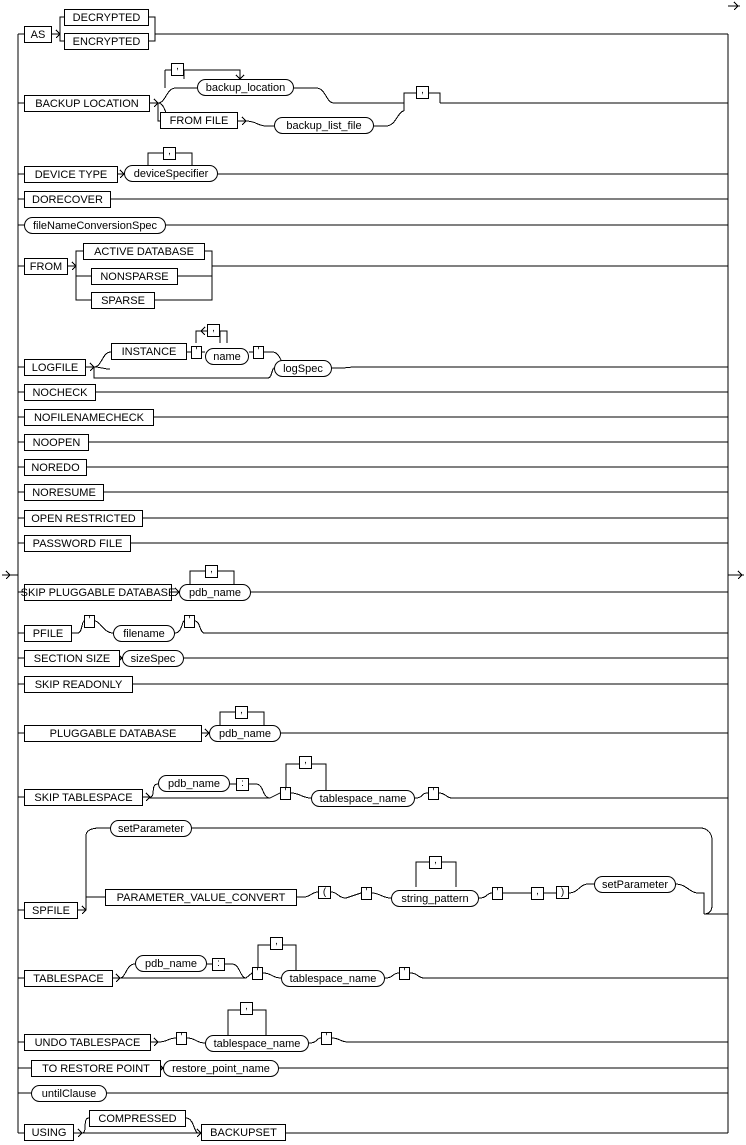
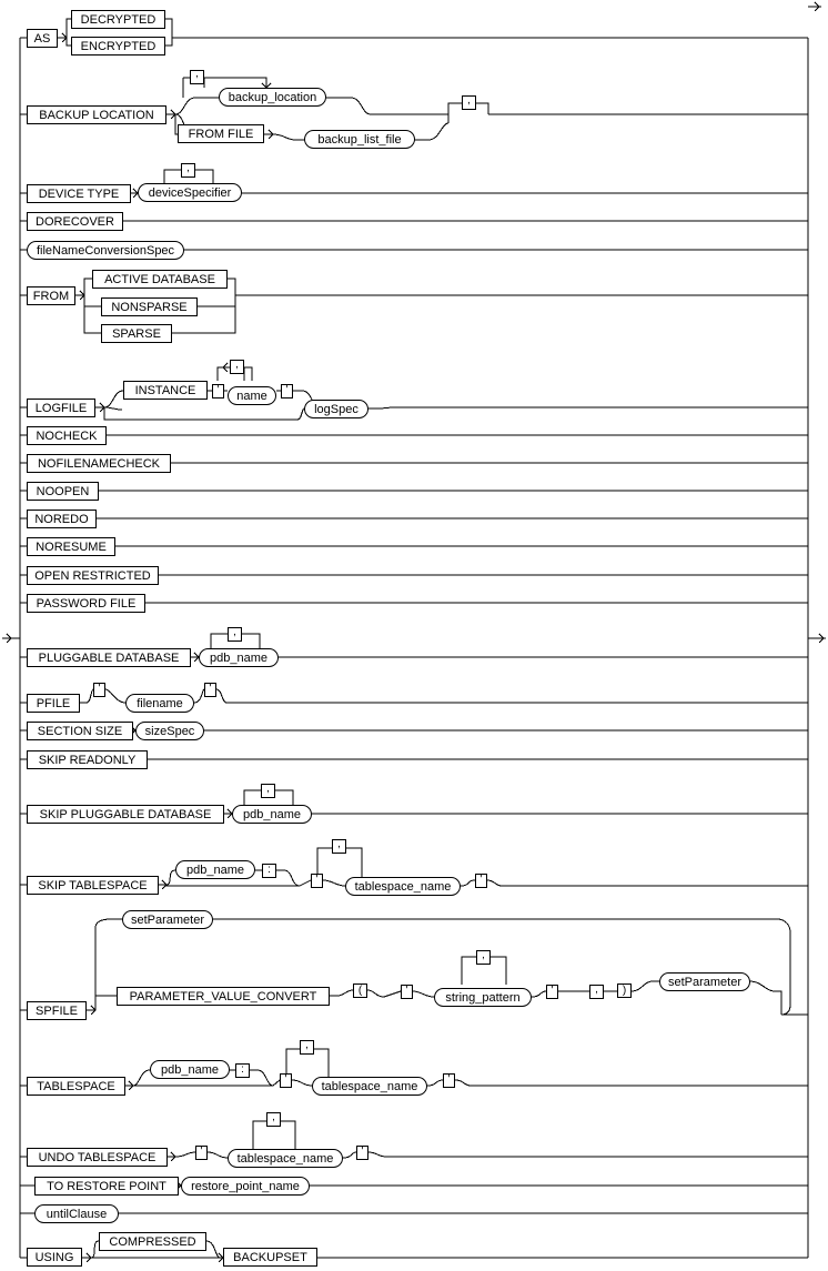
  AS
  DECRYPTED
  ENCRYPTED
  BACKUP LOCATION
  backup_location
  FROM FILE
  backup_list_file
  ,
  ,
  DEVICE TYPE
  deviceSpecifier
  ,
  DORECOVER
  fileNameConversionSpec
  FROM
  ACTIVE DATABASE
  NONSPARSE
  SPARSE
  LOGFILE
  INSTANCE
  name
  logSpec
  '
  '
  ,
  NOCHECK
  NOFILENAMECHECK
  NOOPEN
  NOREDO
  NORESUME
  OPEN RESTRICTED
  PASSWORD FILE
- SKIP PLUGGABLE DATABASE
+ PLUGGABLE DATABASE
  pdb_name
  ,
  PFILE
  filename
  '
  '
  SECTION SIZE
  sizeSpec
  SKIP READONLY
- PLUGGABLE DATABASE
+ SKIP PLUGGABLE DATABASE
  pdb_name
  ,
  SKIP TABLESPACE
  pdb_name
  :
  tablespace_name
  '
  '
  ,
  SPFILE
  setParameter
  PARAMETER_VALUE_CONVERT
  (
  string_pattern
  '
  '
  ,
  ,
  )
  setParameter
  TABLESPACE
  pdb_name
  :
  tablespace_name
  '
  '
  ,
  UNDO TABLESPACE
  tablespace_name
  '
  '
  ,
  TO RESTORE POINT
  restore_point_name
  untilClause
  USING
  COMPRESSED
  BACKUPSET
